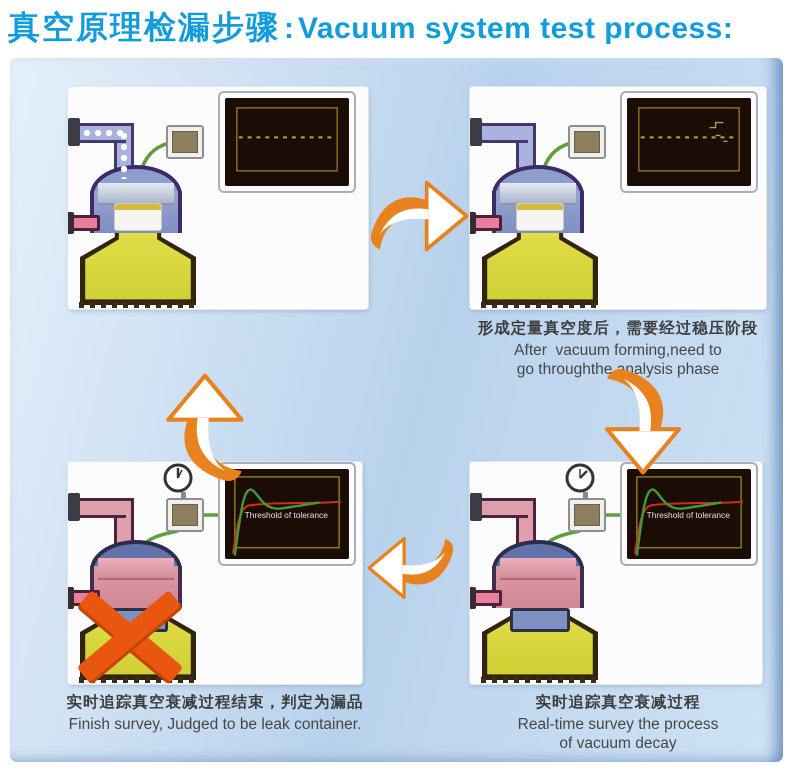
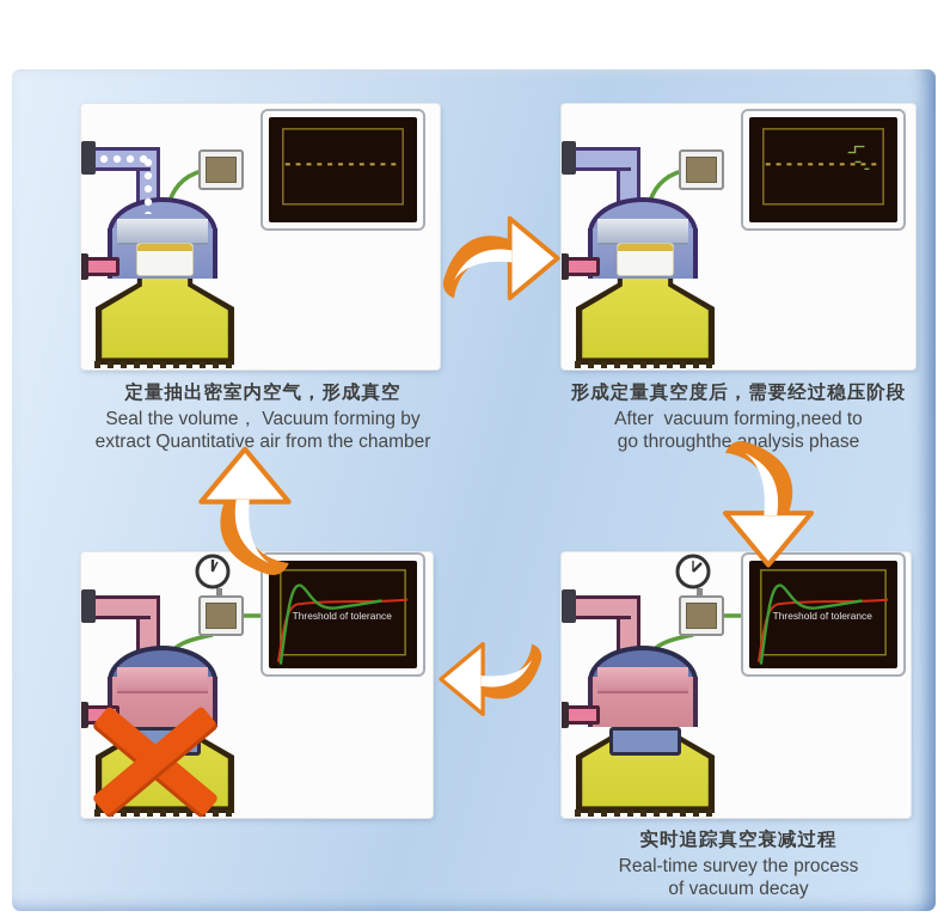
- 真空原理检漏步骤
- :
- Vacuum system test process:
  Threshold of tolerance
  Threshold of tolerance
+ 定量抽出密室内空气，形成真空
+ Seal the volume， Vacuum forming by
+ extract Quantitative air from the chamber
  形成定量真空度后，需要经过稳压阶段
  After vacuum forming,need to
  go throughthenalysis phase
- 实时追踪真空衰减过程结束，判定为漏品
- Finish survey, Judged to be leak container.
  实时追踪真空衰减过程
  Real-time survey the process
  of vacuum decay
